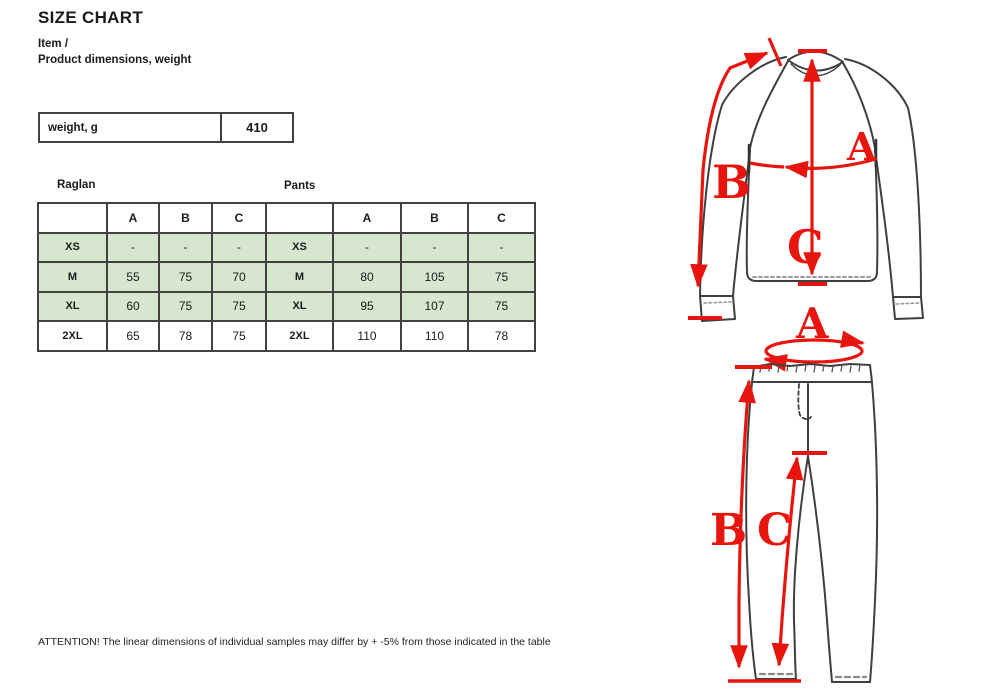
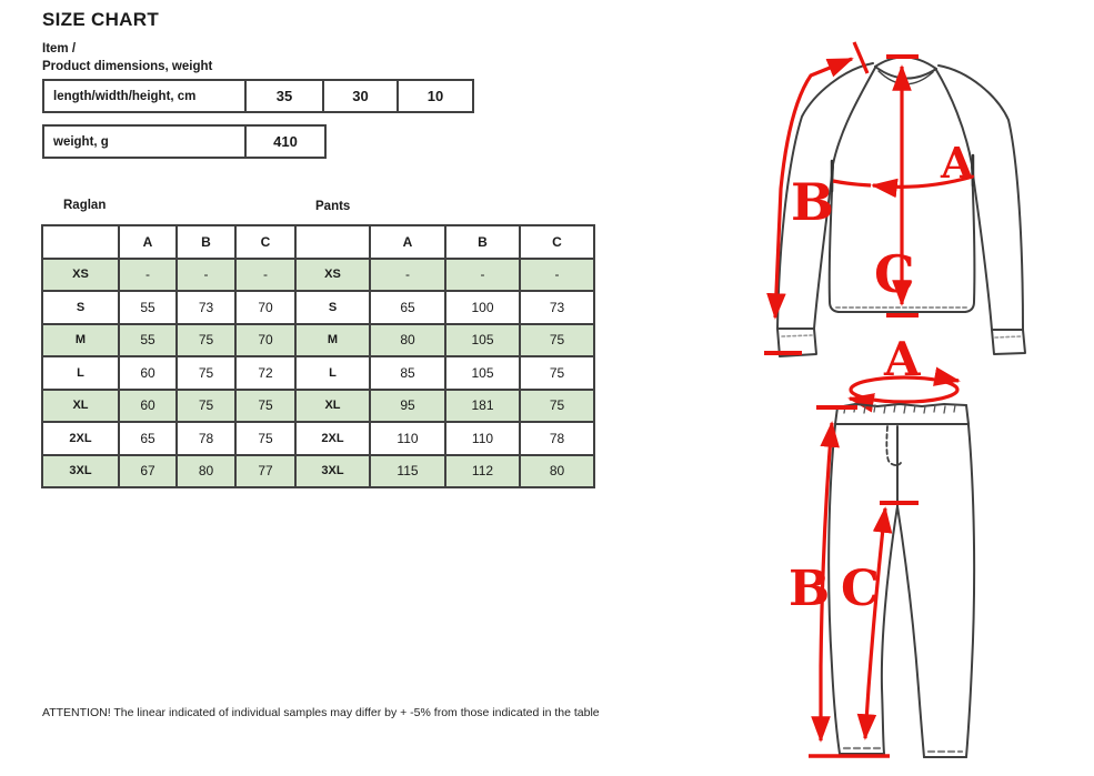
  SIZE CHART
  Item /
  Product dimensions, weight
+ length/width/height, cm	35	30	10
  weight, g	410
  Raglan
  Pants
  	A	B	C		A	B	C
  XS	-	-	-	XS	-	-	-
+ S	55	73	70	S	65	100	73
  M	55	75	70	M	80	105	75
+ L	60	75	72	L	85	105	75
- XL	60	75	75	XL	95	107	75
+ XL	60	75	75	XL	95	181	75
  2XL	65	78	75	2XL	110	110	78
+ 3XL	67	80	77	3XL	115	112	80
- ATTENTION! The linear dimensions of individual samples may differ by + -5% from those indicated in the table
+ ATTENTION! The linear indicated of individual samples may differ by + -5% from those indicated in the table
  A
  B
  C
  A
  B
  C
